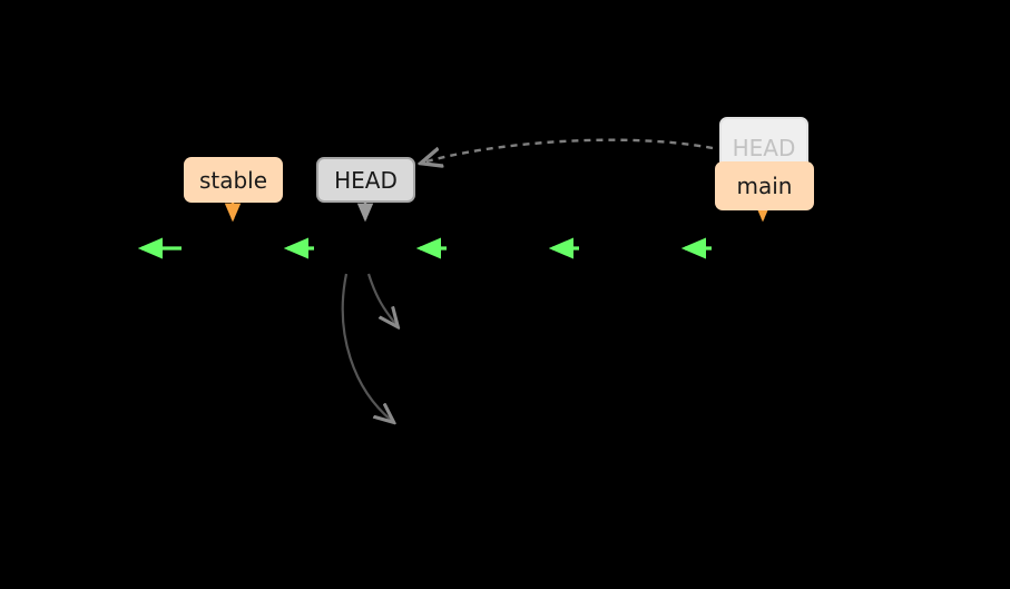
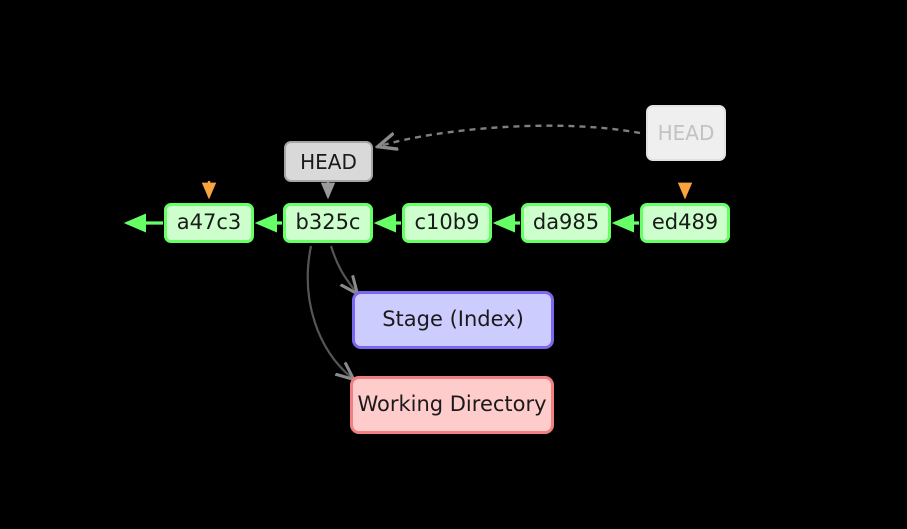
  HEAD
- main
- stable
  HEAD
+ a47c3
+ b325c
+ c10b9
+ da985
+ ed489
+ Stage (Index)
+ Working Directory
